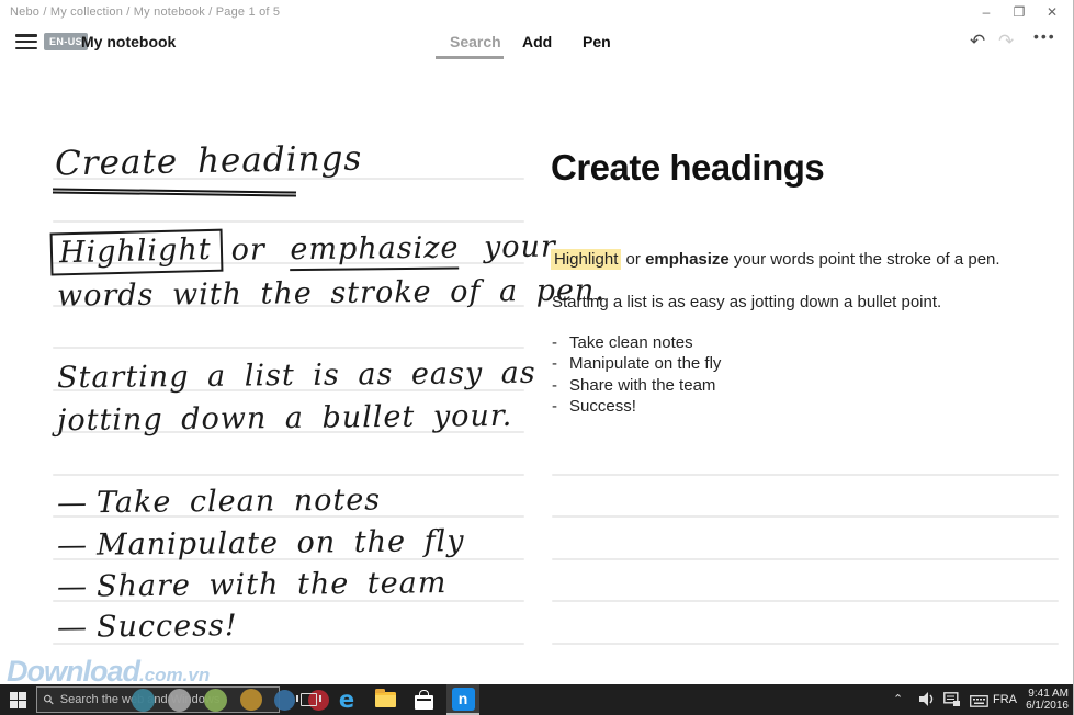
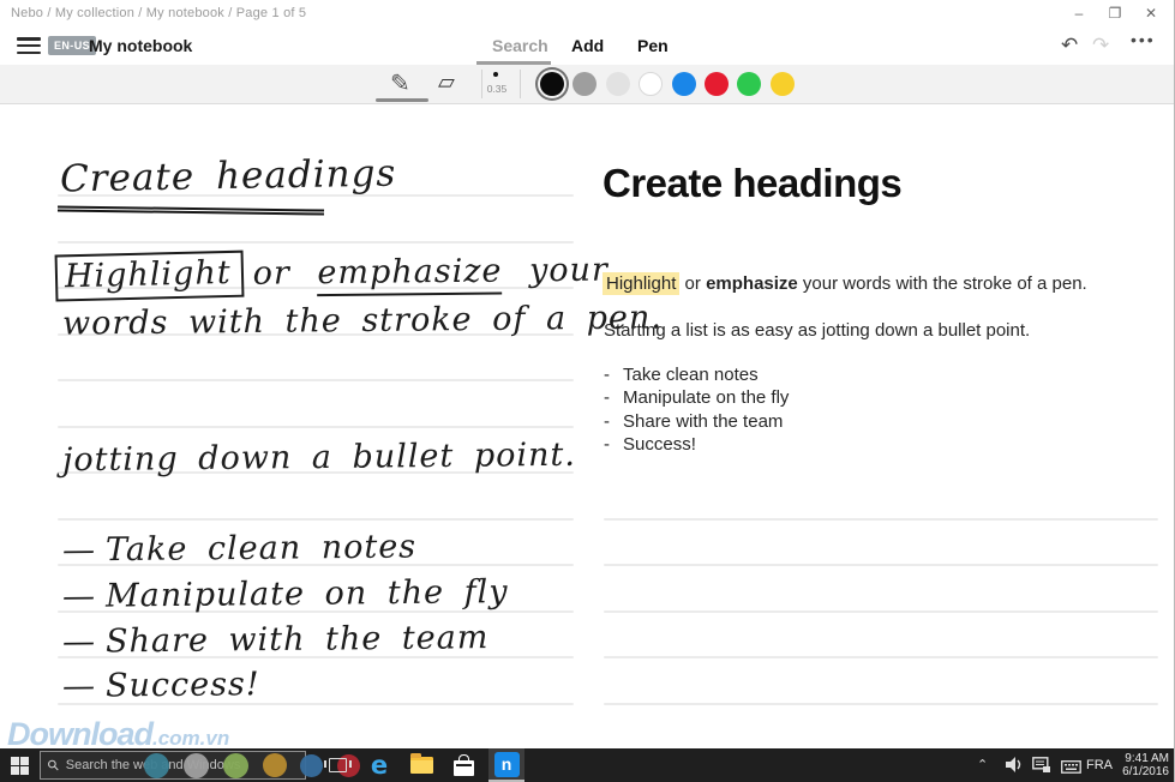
  Nebo / My collection / My notebook / Page 1 of 5
  –
  ❐
  ✕
  EN-US
  My notebook
  Search
  Add
  Pen
  ↶
  ↷
  •••
+ ✎
+ ▱
+ 0.35
  Create headings
  Highlight or emphasize your
  words with the stroke of a pen.
- Starting a list is as easy as
- jotting down a bullet your.
+ jotting down a bullet point.
  —
  Take clean notes
  —
  Manipulate on the fly
  —
  Share with the team
  —
  Success!
  Create headings
- Highlight or emphasize your words point the stroke of a pen.
+ Highlight or emphasize your words with the stroke of a pen.
  Starting a list is as easy as jotting down a bullet point.
  -
  Take clean notes
  -
  Manipulate on the fly
  -
  Share with the team
  -
  Success!
  Download.com.vn
  e
  n
  ⌃
  FRA
  9:41 AM
  6/1/2016
